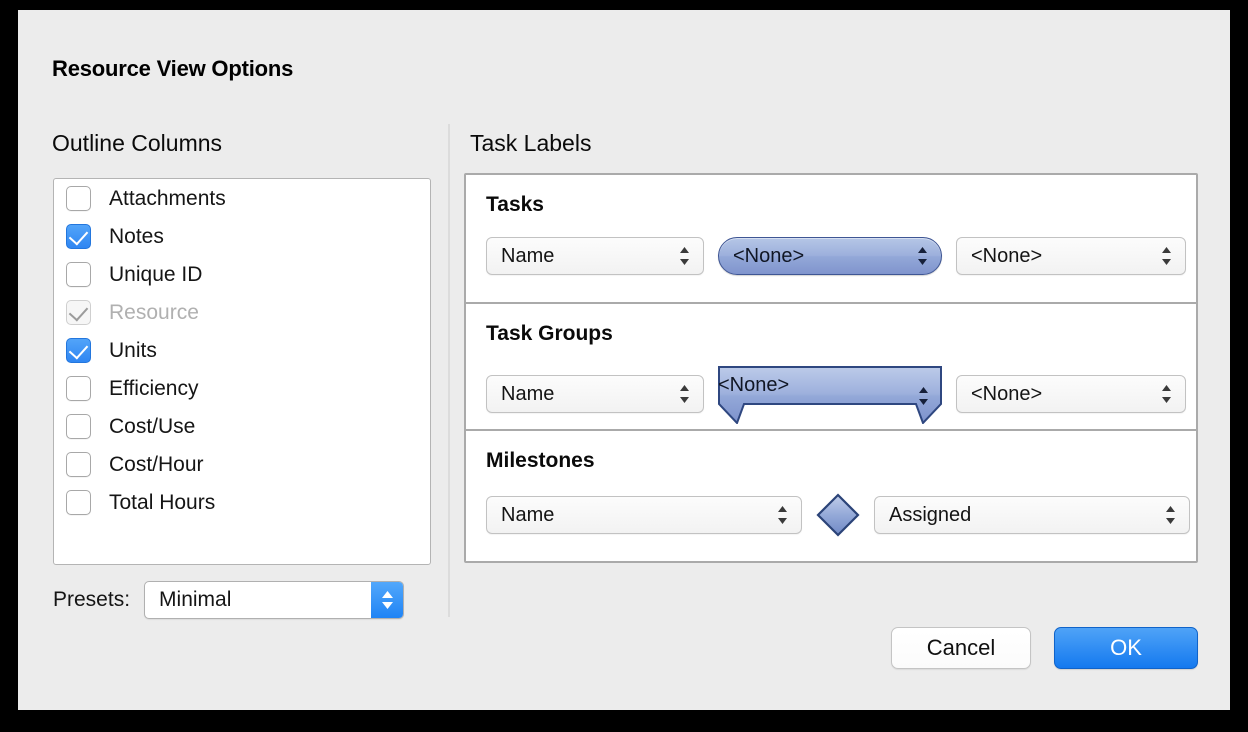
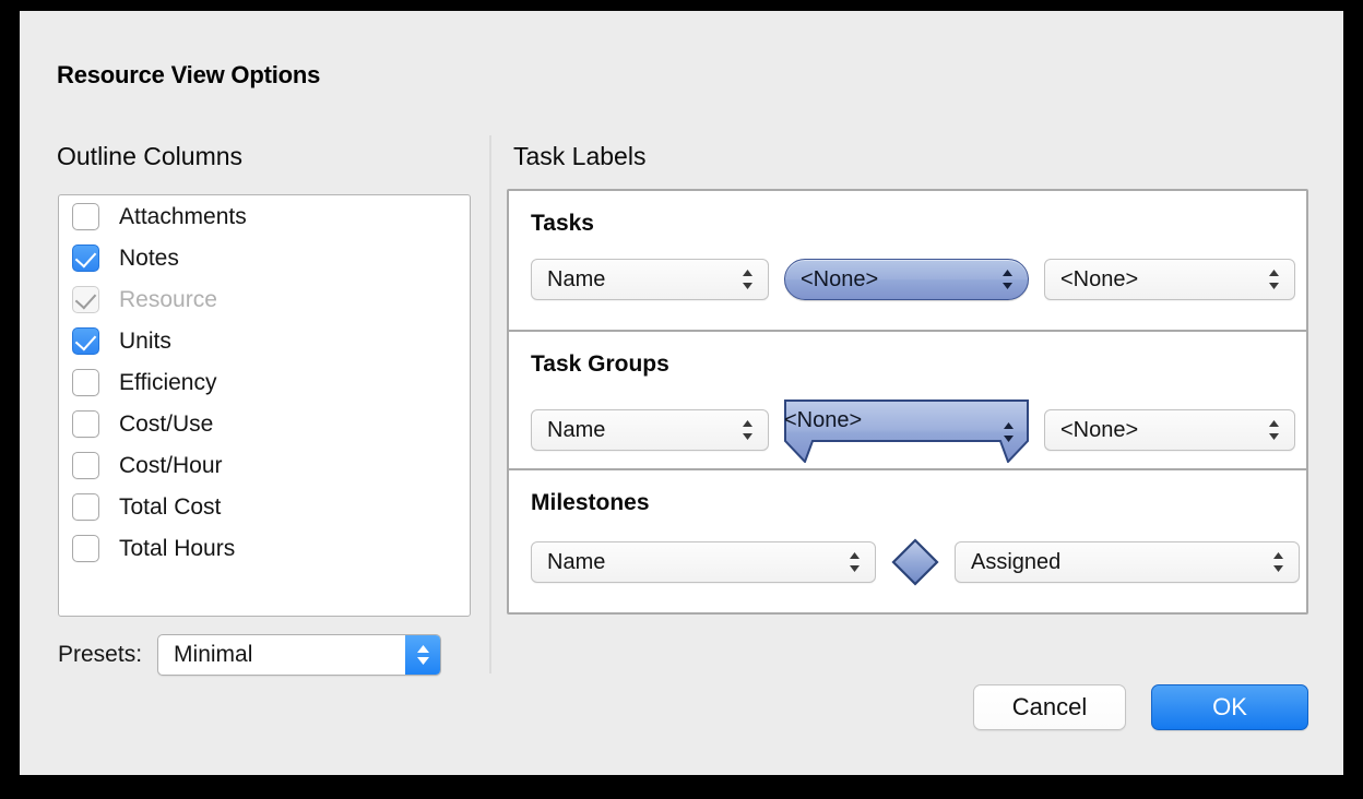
  Resource View Options
  Outline Columns
  Attachments
  Notes
- Unique ID
  Resource
  Units
  Efficiency
  Cost/Use
  Cost/Hour
+ Total Cost
  Total Hours
  Presets:
  Minimal
  Task Labels
  Tasks
  Name
  <None>
  <None>
  Task Groups
  Name
  <None>
  <None>
  Milestones
  Name
  Assigned
  Cancel
  OK
